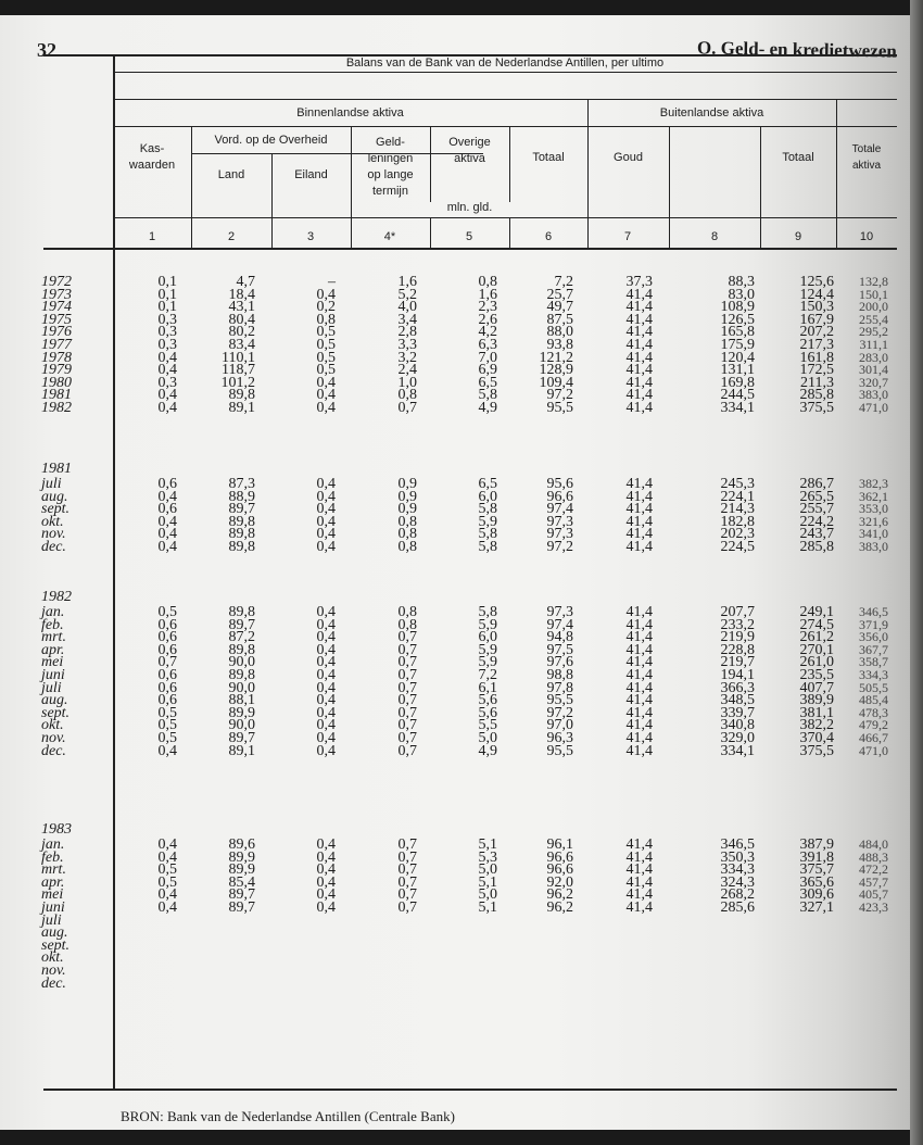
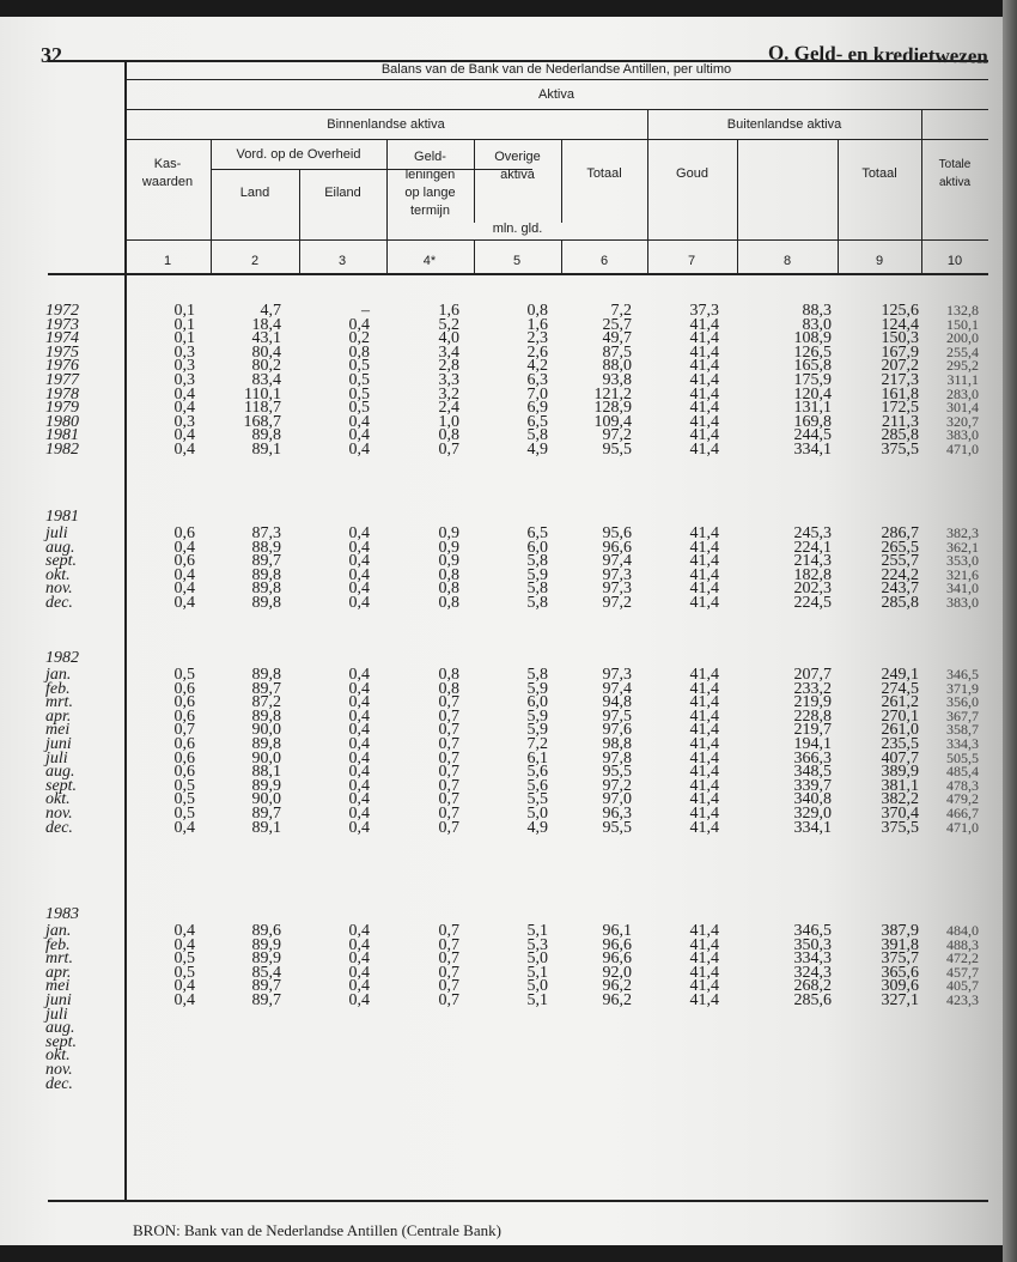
  32
  O. Geld- en kredietwezen
  Balans van de Bank van de Nederlandse Antillen, per ultimo
+ Aktiva
  Binnenlandse aktiva
  Buitenlandse aktiva
  Kas-
  waarden
  Vord. op de Overheid
  Land
  Eiland
  Geld-
  leningen
  op lange
  termijn
  Overige
  aktiva
  Totaal
  Goud
  Totaal
  Totale
  aktiva
  mln. gld.
  1
  2
  3
  4*
  5
  6
  7
  8
  9
  10
  1972
  0,1
  4,7
  –
  1,6
  0,8
  7,2
  37,3
  88,3
  125,6
  132,8
  1973
  0,1
  18,4
  0,4
  5,2
  1,6
  25,7
  41,4
  83,0
  124,4
  150,1
  1974
  0,1
  43,1
  0,2
  4,0
  2,3
  49,7
  41,4
  108,9
  150,3
  200,0
  1975
  0,3
  80,4
  0,8
  3,4
  2,6
  87,5
  41,4
  126,5
  167,9
  255,4
  1976
  0,3
  80,2
  0,5
  2,8
  4,2
  88,0
  41,4
  165,8
  207,2
  295,2
  1977
  0,3
  83,4
  0,5
  3,3
  6,3
  93,8
  41,4
  175,9
  217,3
  311,1
  1978
  0,4
  110,1
  0,5
  3,2
  7,0
  121,2
  41,4
  120,4
  161,8
  283,0
  1979
  0,4
  118,7
  0,5
  2,4
  6,9
  128,9
  41,4
  131,1
  172,5
  301,4
  1980
  0,3
- 101,2
+ 168,7
  0,4
  1,0
  6,5
  109,4
  41,4
  169,8
  211,3
  320,7
  1981
  0,4
  89,8
  0,4
  0,8
  5,8
  97,2
  41,4
  244,5
  285,8
  383,0
  1982
  0,4
  89,1
  0,4
  0,7
  4,9
  95,5
  41,4
  334,1
  375,5
  471,0
  1981
  juli
  0,6
  87,3
  0,4
  0,9
  6,5
  95,6
  41,4
  245,3
  286,7
  382,3
  aug.
  0,4
  88,9
  0,4
  0,9
  6,0
  96,6
  41,4
  224,1
  265,5
  362,1
  sept.
  0,6
  89,7
  0,4
  0,9
  5,8
  97,4
  41,4
  214,3
  255,7
  353,0
  okt.
  0,4
  89,8
  0,4
  0,8
  5,9
  97,3
  41,4
  182,8
  224,2
  321,6
  nov.
  0,4
  89,8
  0,4
  0,8
  5,8
  97,3
  41,4
  202,3
  243,7
  341,0
  dec.
  0,4
  89,8
  0,4
  0,8
  5,8
  97,2
  41,4
  224,5
  285,8
  383,0
  1982
  jan.
  0,5
  89,8
  0,4
  0,8
  5,8
  97,3
  41,4
  207,7
  249,1
  346,5
  feb.
  0,6
  89,7
  0,4
  0,8
  5,9
  97,4
  41,4
  233,2
  274,5
  371,9
  mrt.
  0,6
  87,2
  0,4
  0,7
  6,0
  94,8
  41,4
  219,9
  261,2
  356,0
  apr.
  0,6
  89,8
  0,4
  0,7
  5,9
  97,5
  41,4
  228,8
  270,1
  367,7
  mei
  0,7
  90,0
  0,4
  0,7
  5,9
  97,6
  41,4
  219,7
  261,0
  358,7
  juni
  0,6
  89,8
  0,4
  0,7
  7,2
  98,8
  41,4
  194,1
  235,5
  334,3
  juli
  0,6
  90,0
  0,4
  0,7
  6,1
  97,8
  41,4
  366,3
  407,7
  505,5
  aug.
  0,6
  88,1
  0,4
  0,7
  5,6
  95,5
  41,4
  348,5
  389,9
  485,4
  sept.
  0,5
  89,9
  0,4
  0,7
  5,6
  97,2
  41,4
  339,7
  381,1
  478,3
  okt.
  0,5
  90,0
  0,4
  0,7
  5,5
  97,0
  41,4
  340,8
  382,2
  479,2
  nov.
  0,5
  89,7
  0,4
  0,7
  5,0
  96,3
  41,4
  329,0
  370,4
  466,7
  dec.
  0,4
  89,1
  0,4
  0,7
  4,9
  95,5
  41,4
  334,1
  375,5
  471,0
  1983
  jan.
  0,4
  89,6
  0,4
  0,7
  5,1
  96,1
  41,4
  346,5
  387,9
  484,0
  feb.
  0,4
  89,9
  0,4
  0,7
  5,3
  96,6
  41,4
  350,3
  391,8
  488,3
  mrt.
  0,5
  89,9
  0,4
  0,7
  5,0
  96,6
  41,4
  334,3
  375,7
  472,2
  apr.
  0,5
  85,4
  0,4
  0,7
  5,1
  92,0
  41,4
  324,3
  365,6
  457,7
  mei
  0,4
  89,7
  0,4
  0,7
  5,0
  96,2
  41,4
  268,2
  309,6
  405,7
  juni
  0,4
  89,7
  0,4
  0,7
  5,1
  96,2
  41,4
  285,6
  327,1
  423,3
  juli
  aug.
  sept.
  okt.
  nov.
  dec.
  BRON: Bank van de Nederlandse Antillen (Centrale Bank)
